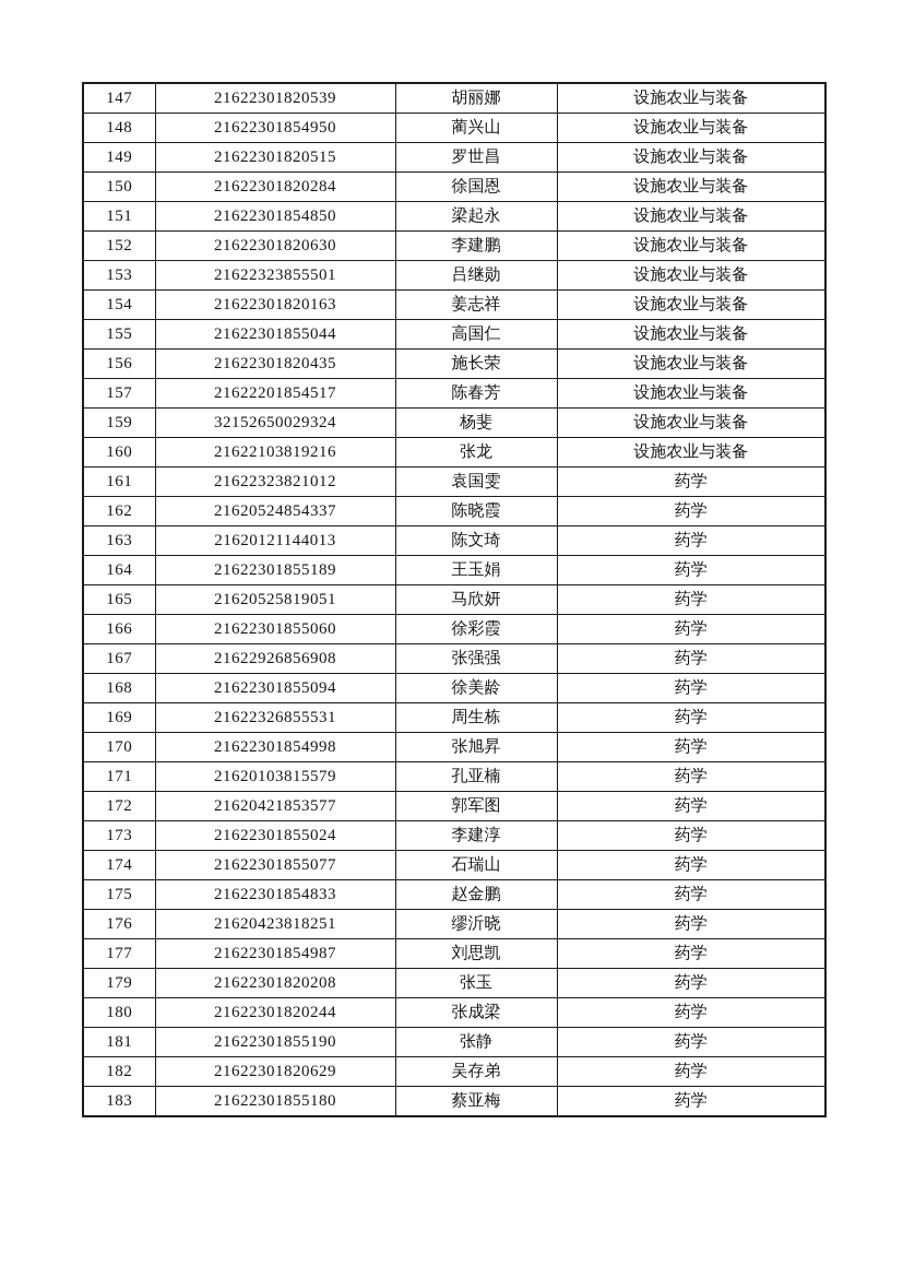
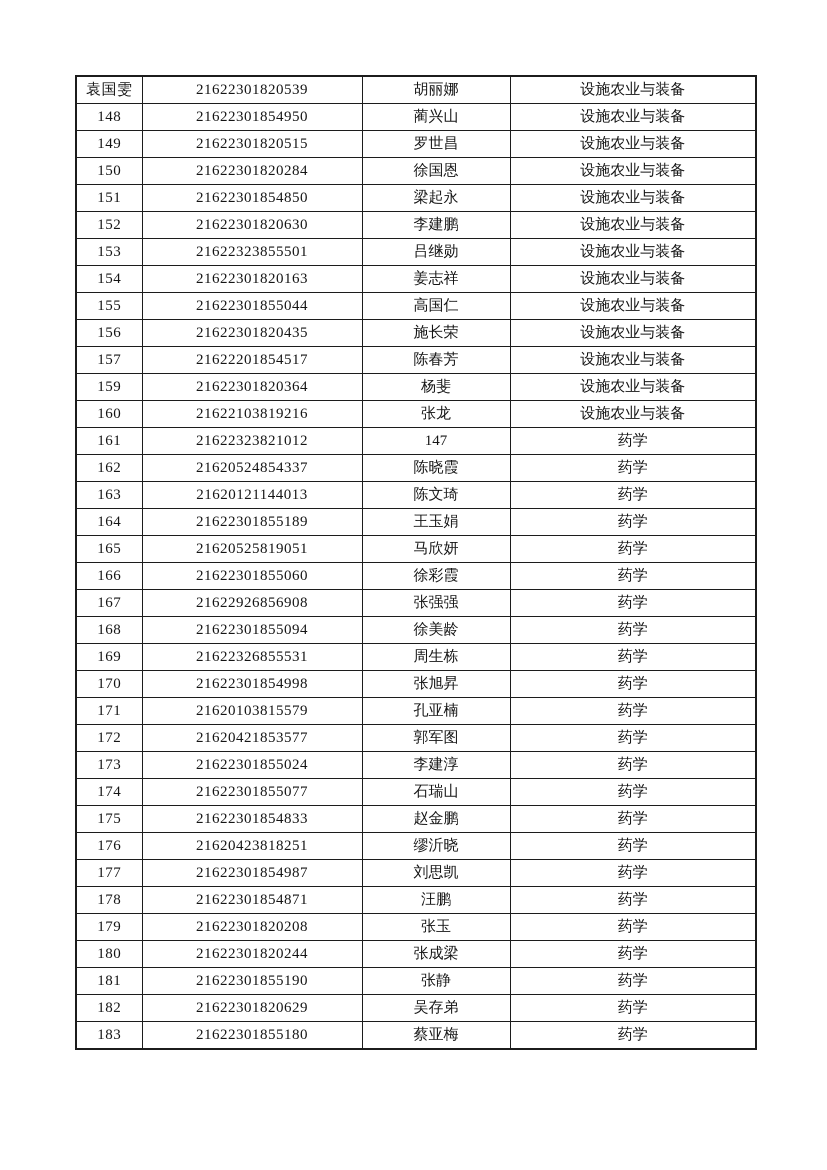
- 147	21622301820539	胡丽娜	设施农业与装备
+ 袁国雯	21622301820539	胡丽娜	设施农业与装备
  148	21622301854950	蔺兴山	设施农业与装备
  149	21622301820515	罗世昌	设施农业与装备
  150	21622301820284	徐国恩	设施农业与装备
  151	21622301854850	梁起永	设施农业与装备
  152	21622301820630	李建鹏	设施农业与装备
  153	21622323855501	吕继勋	设施农业与装备
  154	21622301820163	姜志祥	设施农业与装备
  155	21622301855044	高国仁	设施农业与装备
  156	21622301820435	施长荣	设施农业与装备
  157	21622201854517	陈春芳	设施农业与装备
- 159	32152650029324	杨斐	设施农业与装备
+ 159	21622301820364	杨斐	设施农业与装备
  160	21622103819216	张龙	设施农业与装备
- 161	21622323821012	袁国雯	药学
+ 161	21622323821012	147	药学
  162	21620524854337	陈晓霞	药学
  163	21620121144013	陈文琦	药学
  164	21622301855189	王玉娟	药学
  165	21620525819051	马欣妍	药学
  166	21622301855060	徐彩霞	药学
  167	21622926856908	张强强	药学
  168	21622301855094	徐美龄	药学
  169	21622326855531	周生栋	药学
  170	21622301854998	张旭昇	药学
  171	21620103815579	孔亚楠	药学
  172	21620421853577	郭军图	药学
  173	21622301855024	李建淳	药学
  174	21622301855077	石瑞山	药学
  175	21622301854833	赵金鹏	药学
  176	21620423818251	缪沂晓	药学
  177	21622301854987	刘思凯	药学
+ 178	21622301854871	汪鹏	药学
  179	21622301820208	张玉	药学
  180	21622301820244	张成梁	药学
  181	21622301855190	张静	药学
  182	21622301820629	吴存弟	药学
  183	21622301855180	蔡亚梅	药学
